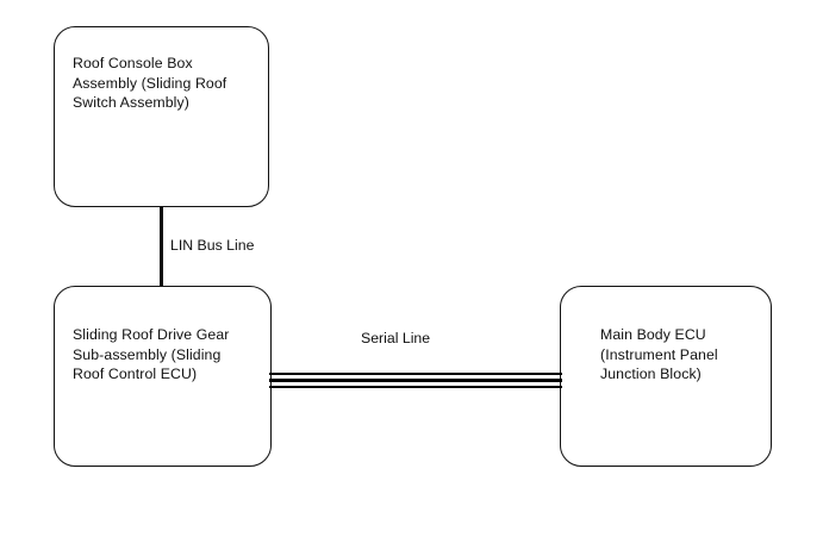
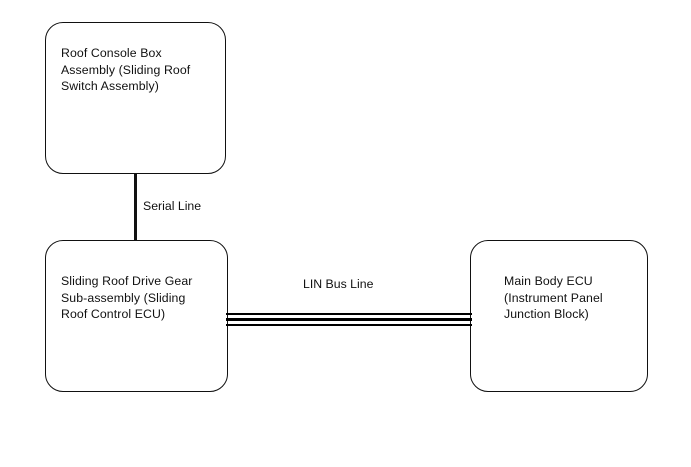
  Roof Console Box
  Assembly (Sliding Roof
  Switch Assembly)
- LIN Bus Line
+ Serial Line
  Sliding Roof Drive Gear
  Sub-assembly (Sliding
  Roof Control ECU)
  Main Body ECU
  (Instrument Panel
  Junction Block)
- Serial Line
+ LIN Bus Line
